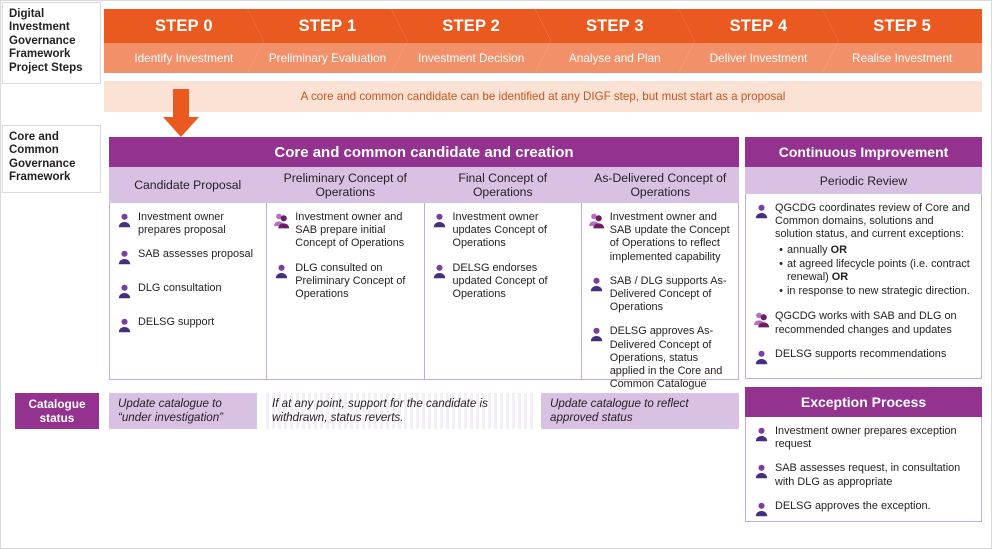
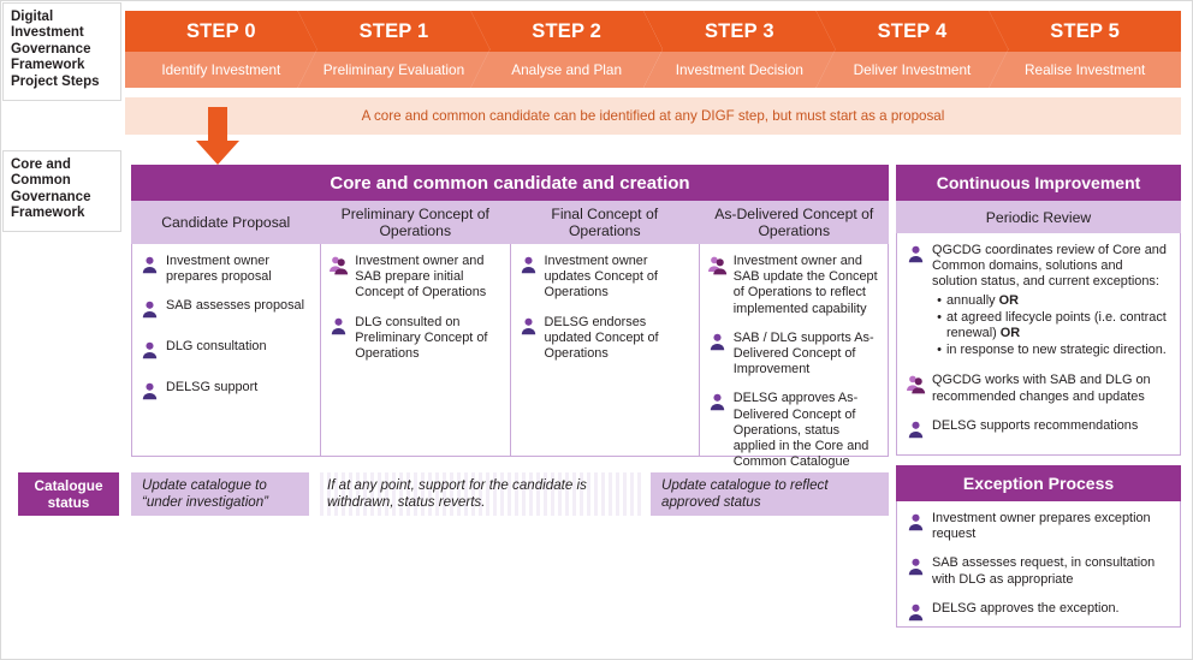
  Digital
  Investment
  Governance
  Framework
  Project Steps
  STEP 0
  Identify Investment
  STEP 1
  Preliminary Evaluation
  STEP 2
- Investment Decision
+ Analyse and Plan
  STEP 3
- Analyse and Plan
+ Investment Decision
  STEP 4
  Deliver Investment
  STEP 5
  Realise Investment
  A core and common candidate can be identified at any DIGF step, but must start as a proposal
  Core and
  Common
  Governance
  Framework
  Core and common candidate and creation
  Candidate Proposal
  Preliminary Concept of Operations
  Final Concept of Operations
  As-Delivered Concept of Operations
  Investment owner prepares proposal
  SAB assesses proposal
  DLG consultation
  DELSG support
  Investment owner and SAB prepare initial Concept of Operations
  DLG consulted on Preliminary Concept of Operations
  Investment owner updates Concept of Operations
  DELSG endorses updated Concept of Operations
  Investment owner and SAB update the Concept of Operations to reflect implemented capability
- SAB / DLG supports As-Delivered Concept of Operations
+ SAB / DLG supports As-Delivered Concept of Improvement
  DELSG approves As-Delivered Concept of Operations, status applied in the Core and Common Catalogue
  Continuous Improvement
  Periodic Review
  QGCDG coordinates review of Core and Common domains, solutions and solution status, and current exceptions:
  •
  annually OR
  •
  at agreed lifecycle points (i.e. contract renewal) OR
  •
  in response to new strategic direction.
  QGCDG works with SAB and DLG on recommended changes and updates
  DELSG supports recommendations
  Exception Process
  Investment owner prepares exception request
  SAB assesses request, in consultation with DLG as appropriate
  DELSG approves the exception.
  Catalogue status
  Update catalogue to “under investigation”
  If at any point, support for the candidate is withdrawn, status reverts.
  Update catalogue to reflect approved status
